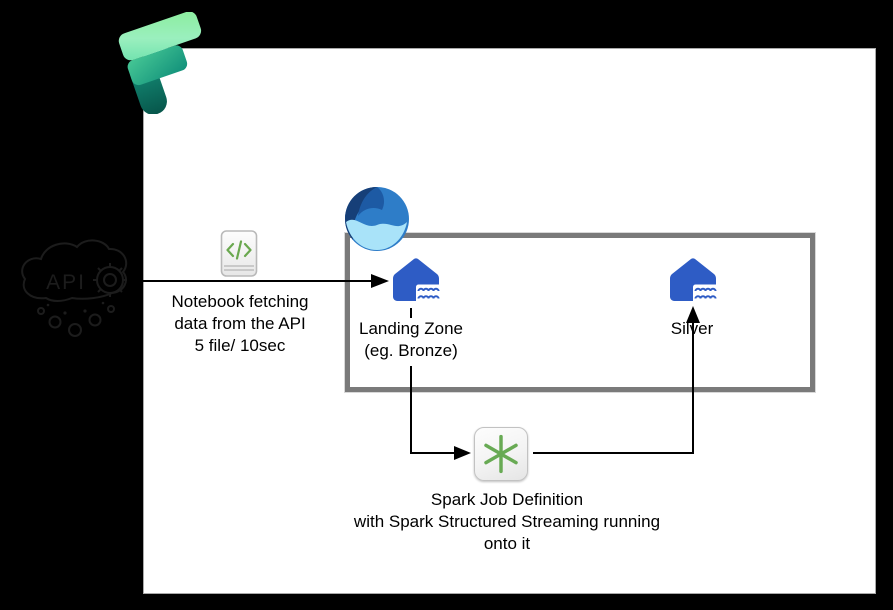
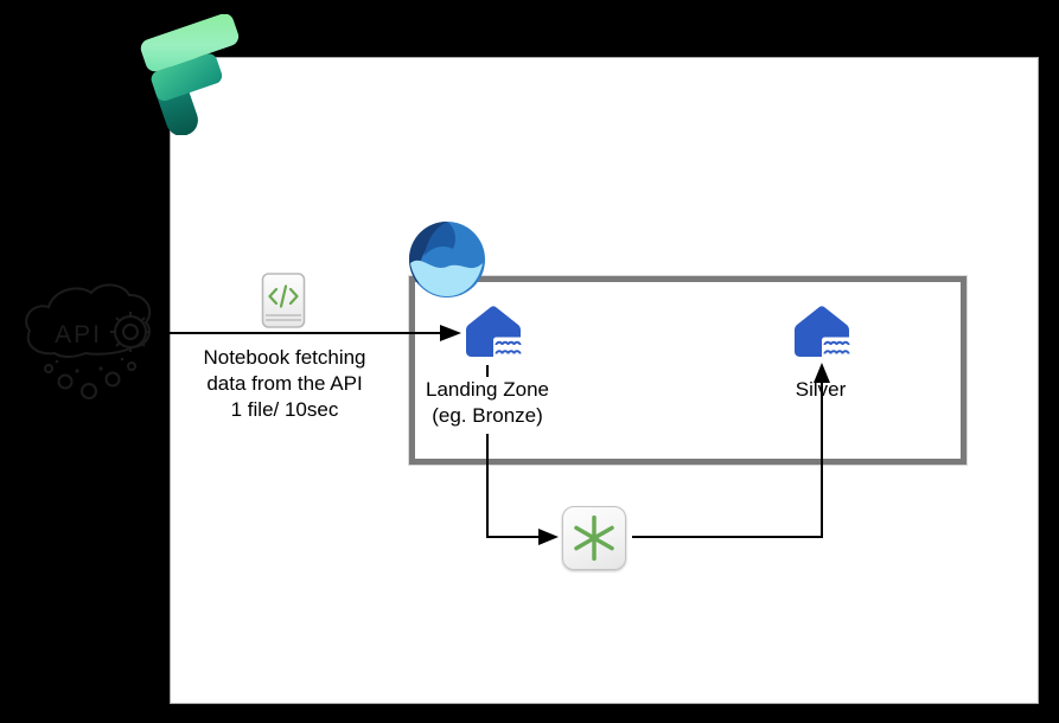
  API
  Notebook fetching
  data from the API
- 5 file/ 10sec
+ 1 file/ 10sec
  Landing Zone
  (eg. Bronze)
  Siler
- Spark Job Definition
- with Spark Structured Streaming running
- onto it
